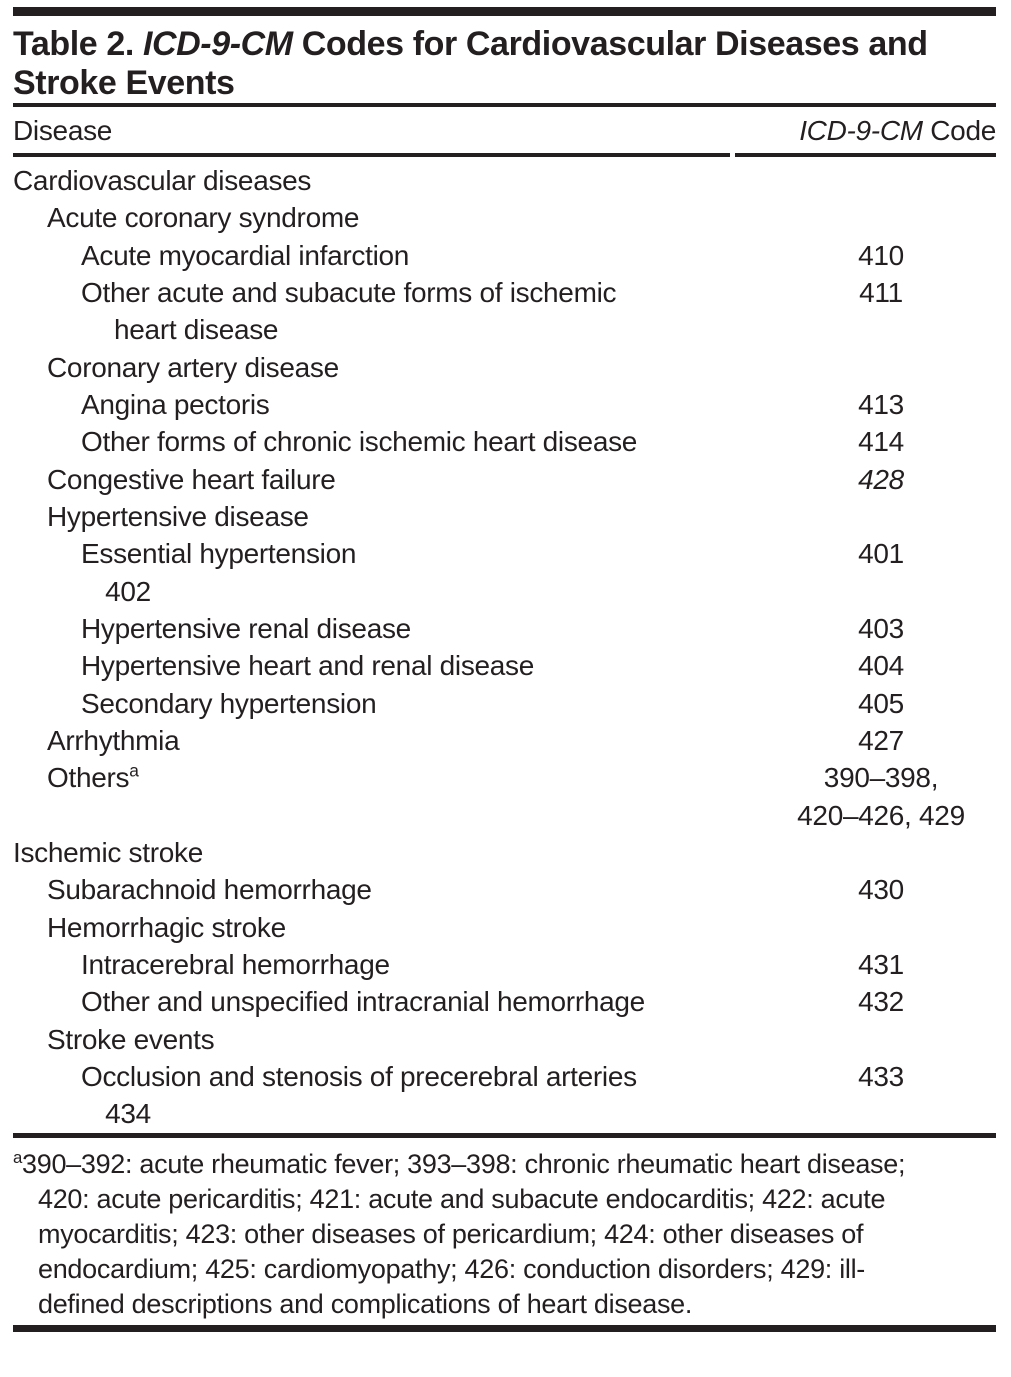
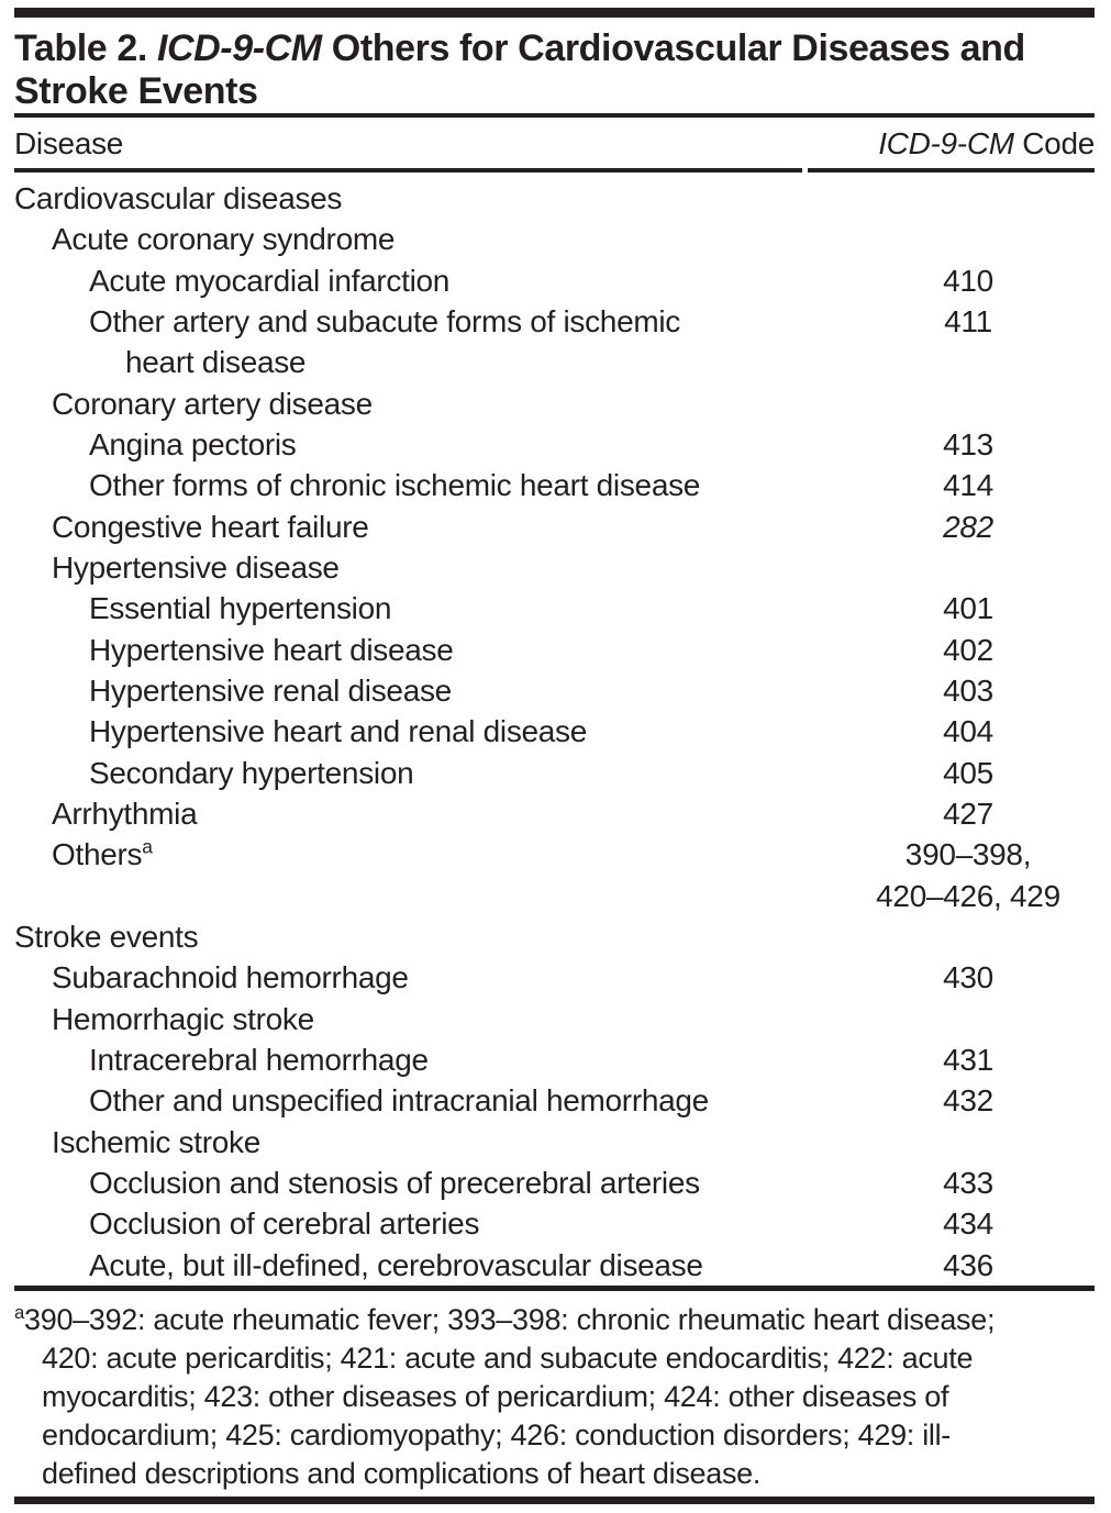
- Table 2. ICD-9-CM Codes for Cardiovascular Diseases and
+ Table 2. ICD-9-CM Others for Cardiovascular Diseases and
  Stroke Events
  Disease
  ICD-9-CM Code
  Cardiovascular diseases
  Acute coronary syndrome
  Acute myocardial infarction
  410
- Other acute and subacute forms of ischemic
+ Other artery and subacute forms of ischemic
  heart disease
  411
  Coronary artery disease
  Angina pectoris
  413
  Other forms of chronic ischemic heart disease
  414
  Congestive heart failure
- 428
+ 282
  Hypertensive disease
  Essential hypertension
  401
+ Hypertensive heart disease
  402
  Hypertensive renal disease
  403
  Hypertensive heart and renal disease
  404
  Secondary hypertension
  405
  Arrhythmia
  427
  Othersa
  390–398,
  420–426, 429
- Ischemic stroke
+ Stroke events
  Subarachnoid hemorrhage
  430
  Hemorrhagic stroke
  Intracerebral hemorrhage
  431
  Other and unspecified intracranial hemorrhage
  432
- Stroke events
+ Ischemic stroke
  Occlusion and stenosis of precerebral arteries
  433
+ Occlusion of cerebral arteries
  434
+ Acute, but ill-defined, cerebrovascular disease
+ 436
  a390–392: acute rheumatic fever; 393–398: chronic rheumatic heart disease;
  420: acute pericarditis; 421: acute and subacute endocarditis; 422: acute
  myocarditis; 423: other diseases of pericardium; 424: other diseases of
  endocardium; 425: cardiomyopathy; 426: conduction disorders; 429: ill-
  defined descriptions and complications of heart disease.
